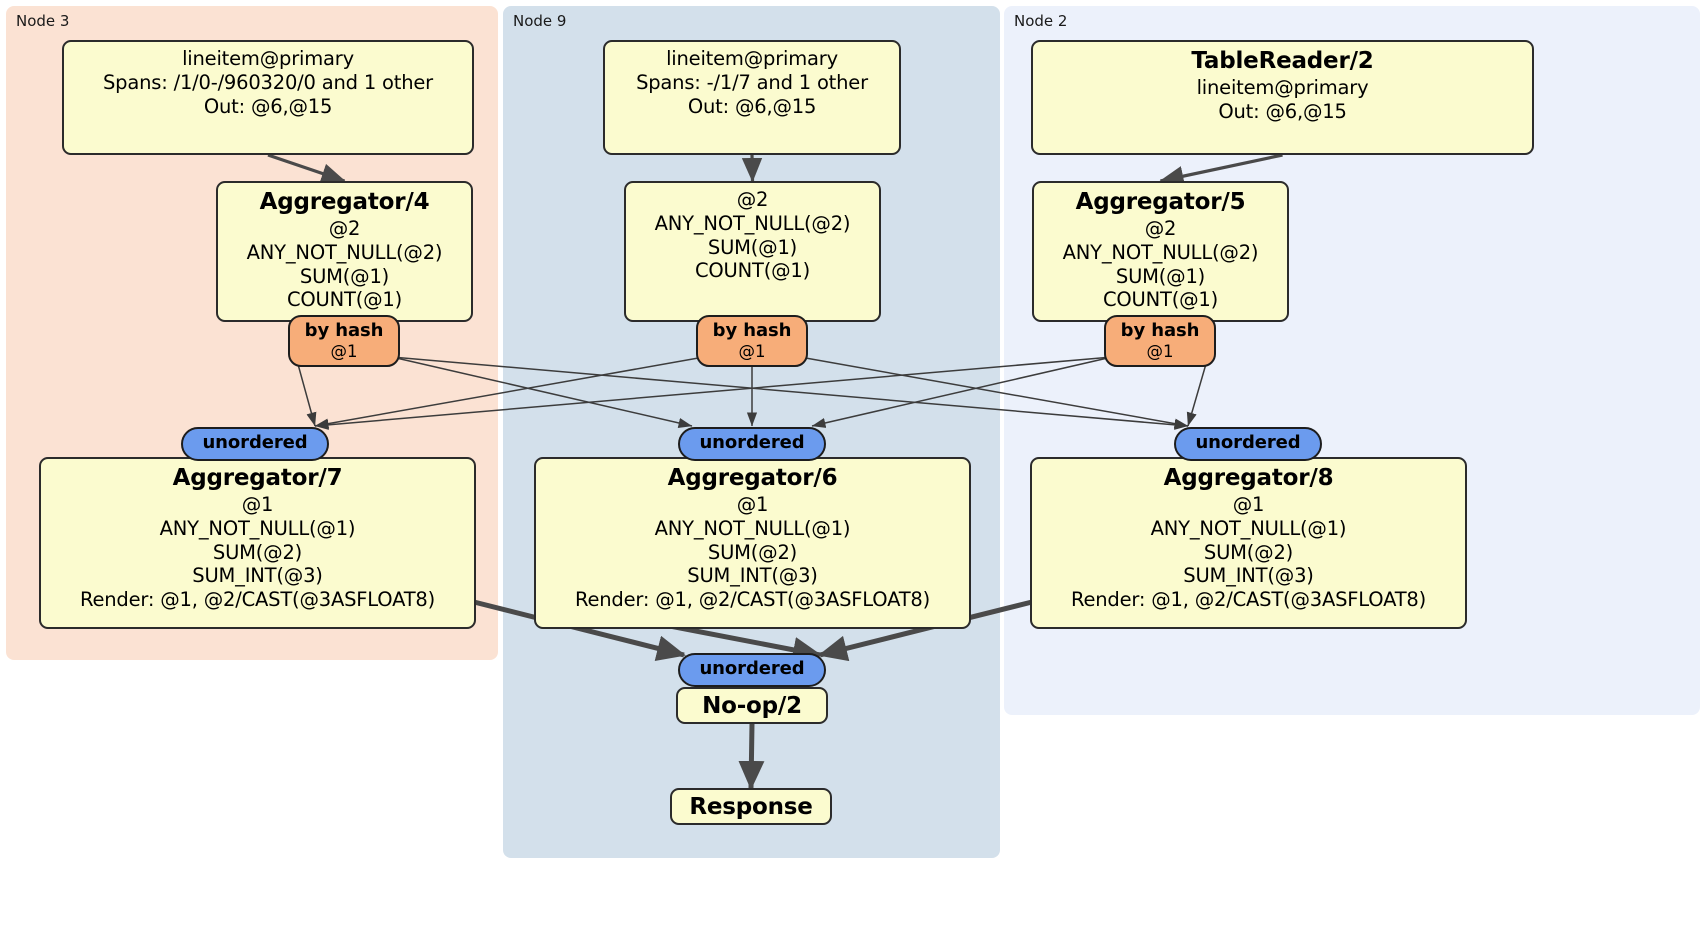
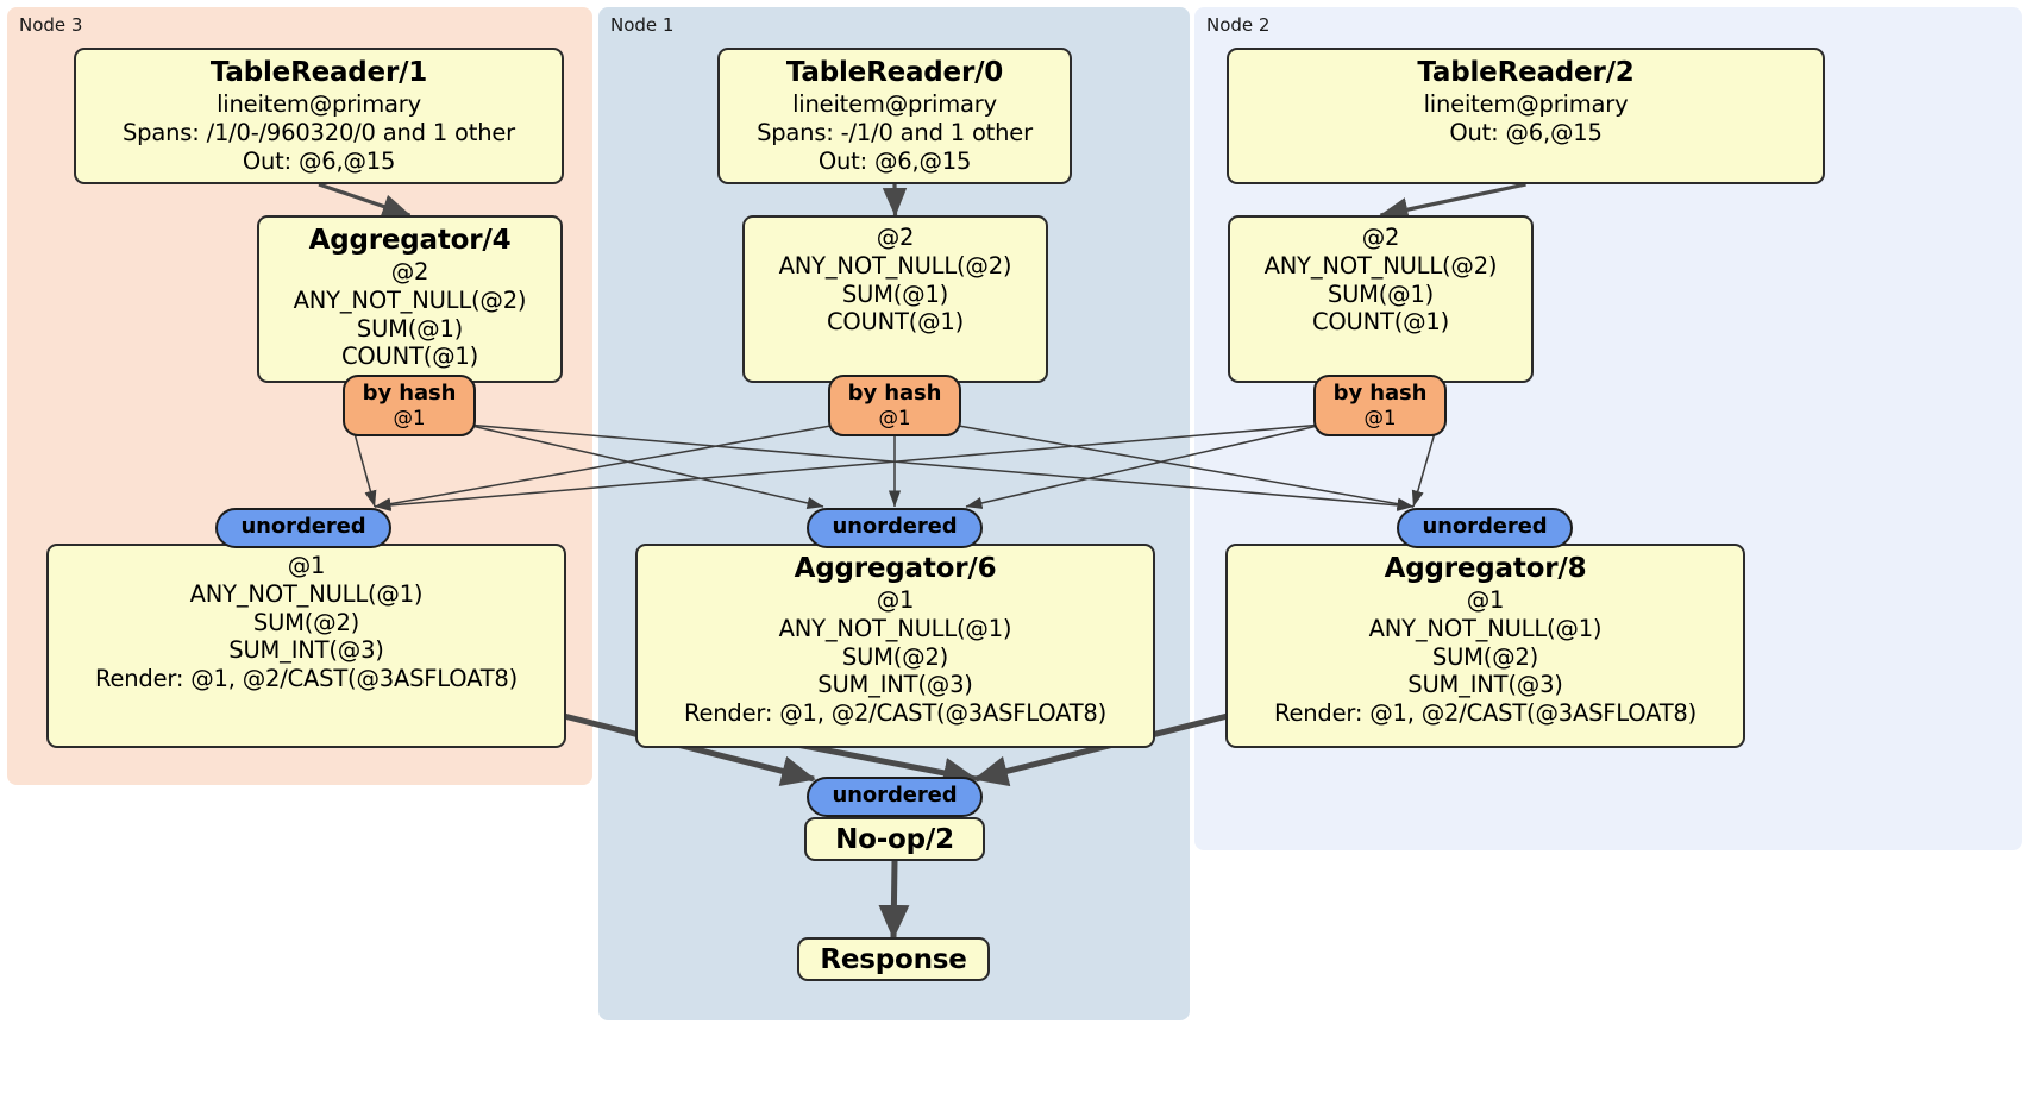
  Node 3
- Node 9
+ Node 1
  Node 2
+ TableReader/1
  lineitem@primary
  Spans: /1/0-/960320/0 and 1 other
  Out: @6,@15
+ TableReader/0
  lineitem@primary
- Spans: -/1/7 and 1 other
+ Spans: -/1/0 and 1 other
  Out: @6,@15
  TableReader/2
  lineitem@primary
  Out: @6,@15
  Aggregator/4
  @2
  ANY_NOT_NULL(@2)
  SUM(@1)
  COUNT(@1)
  @2
  ANY_NOT_NULL(@2)
  SUM(@1)
  COUNT(@1)
- Aggregator/5
  @2
  ANY_NOT_NULL(@2)
  SUM(@1)
  COUNT(@1)
- Aggregator/7
  @1
  ANY_NOT_NULL(@1)
  SUM(@2)
  SUM_INT(@3)
  Render: @1, @2/CAST(@3ASFLOAT8)
  Aggregator/6
  @1
  ANY_NOT_NULL(@1)
  SUM(@2)
  SUM_INT(@3)
  Render: @1, @2/CAST(@3ASFLOAT8)
  Aggregator/8
  @1
  ANY_NOT_NULL(@1)
  SUM(@2)
  SUM_INT(@3)
  Render: @1, @2/CAST(@3ASFLOAT8)
  No-op/2
  Response
  by hash
  @1
  by hash
  @1
  by hash
  @1
  unordered
  unordered
  unordered
  unordered
